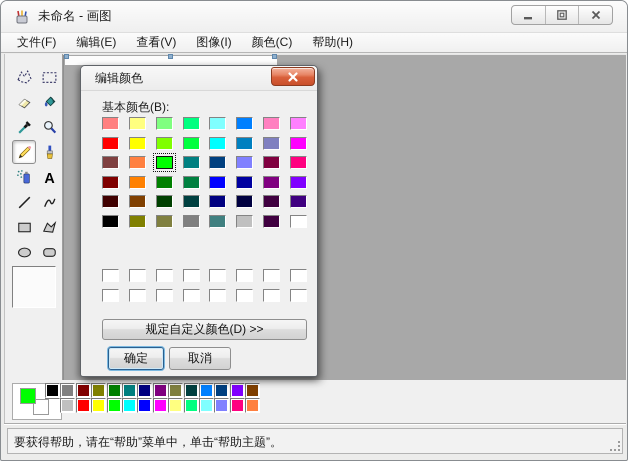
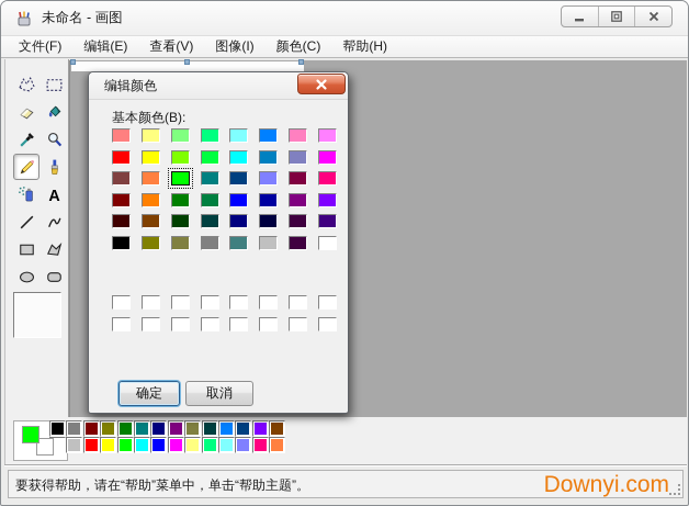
  未命名 - 画图
  文件(F)
  编辑(E)
  查看(V)
  图像(I)
  颜色(C)
  帮助(H)
  A
  要获得帮助，请在“帮助”菜单中，单击“帮助主题”。
+ Downyi.com
  编辑颜色
  基本颜色(B):
- 规定自定义颜色(D) >>
  确定
  取消
